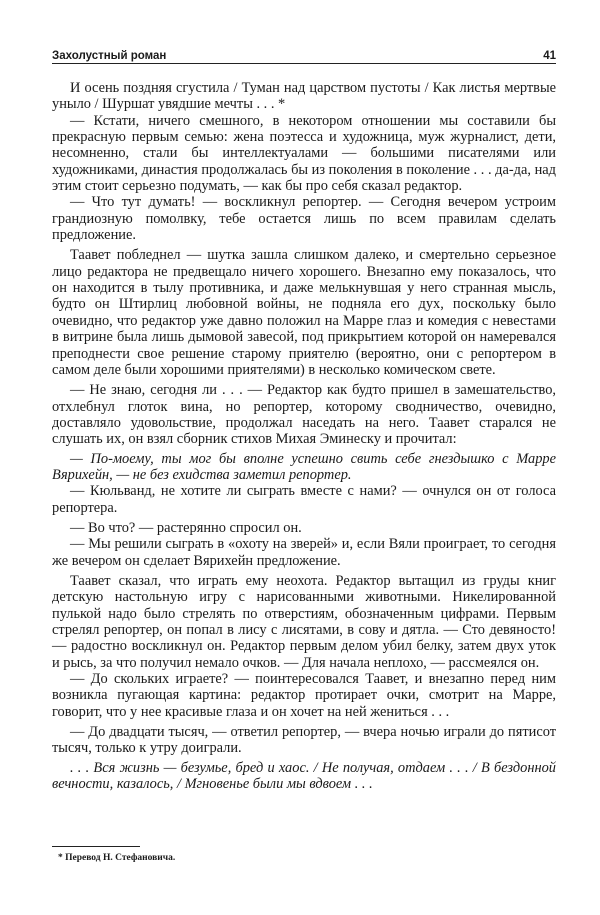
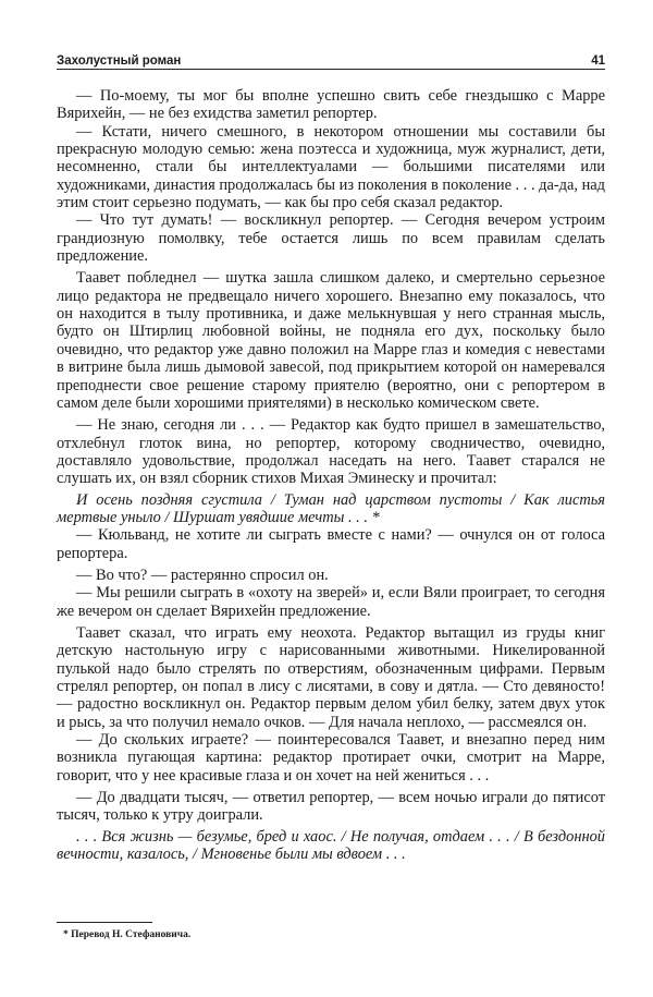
  Захолустный роман
  41
- И осень поздняя сгустила / Туман над царством пустоты / Как листья мертвые уныло / Шуршат увядшие мечты . . . *
+ — По-моему, ты мог бы вполне успешно свить себе гнездышко с Марре Вярихейн, — не без ехидства заметил репортер.
- — Кстати, ничего смешного, в некотором отношении мы соста­вили бы прекрасную первым семью: жена поэтесса и художница, муж журналист, дети, несомненно, стали бы интеллектуалами — большими писателями или художниками, династия продолжалась бы из поколения в поколение . . . да-да, над этим стоит серьезно поду­мать, — как бы про себя сказал редактор.
+ — Кстати, ничего смешного, в некотором отношении мы соста­вили бы прекрасную молодую семью: жена поэтесса и художница, муж журналист, дети, несомненно, стали бы интеллектуалами — большими писателями или художниками, династия продолжалась бы из поколения в поколение . . . да-да, над этим стоит серьезно поду­мать, — как бы про себя сказал редактор.
  — Что тут думать! — воскликнул репортер. — Сегодня вечером устроим грандиозную помолвку, тебе остается лишь по всем прави­лам сделать предложение.
  Таавет побледнел — шутка зашла слишком далеко, и смертельно серьезное лицо редактора не предвещало ничего хорошего. Внезапно ему показалось, что он находится в тылу противника, и даже мельк­нувшая у него странная мысль, будто он Штирлиц любовной войны, не подняла его дух, поскольку было очевидно, что редактор уже давно положил на Марре глаз и комедия с невестами в витрине была лишь дымовой завесой, под прикрытием которой он намеревался преподнести свое решение старому приятелю (вероятно, они с репор­тером в самом деле были хорошими приятелями) в несколько коми­ческом свете.
  — Не знаю, сегодня ли . . . — Редактор как будто пришел в заме­шательство, отхлебнул глоток вина, но репортер, которому сводни­чество, очевидно, доставляло удовольствие, продолжал наседать на него. Таавет старался не слушать их, он взял сборник стихов Михая Эминеску и прочитал:
- — По-моему, ты мог бы вполне успешно свить себе гнездышко с Марре Вярихейн, — не без ехидства заметил репортер.
+ И осень поздняя сгустила / Туман над царством пустоты / Как листья мертвые уныло / Шуршат увядшие мечты . . . *
  — Кюльванд, не хотите ли сыграть вместе с нами? — очнулся он от голоса репортера.
  — Во что? — растерянно спросил он.
  — Мы решили сыграть в «охоту на зверей» и, если Вяли проиг­рает, то сегодня же вечером он сделает Вярихейн предложение.
  Таавет сказал, что играть ему неохота. Редактор вытащил из груды книг детскую настольную игру с нарисованными животными. Никелированной пулькой надо было стрелять по отверстиям, обозна­ченным цифрами. Первым стрелял репортер, он попал в лису с ли­сятами, в сову и дятла. — Сто девяносто! — радостно воскликнул он. Редактор первым делом убил белку, затем двух уток и рысь, за что получил немало очков. — Для начала неплохо, — рассмеялся он.
  — До скольких играете? — поинтересовался Таавет, и внезапно перед ним возникла пугающая картина: редактор протирает очки, смотрит на Марре, говорит, что у нее красивые глаза и он хочет на ней жениться . . .
- — До двадцати тысяч, — ответил репортер, — вчера ночью иг­рали до пятисот тысяч, только к утру доиграли.
+ — До двадцати тысяч, — ответил репортер, — всем ночью иг­рали до пятисот тысяч, только к утру доиграли.
  . . . Вся жизнь — безумье, бред и хаос. / Не получая, отдаем . . . / В бездонной вечности, казалось, / Мгновенье были мы вдвоем . . .
  * Перевод Н. Стефановича.
